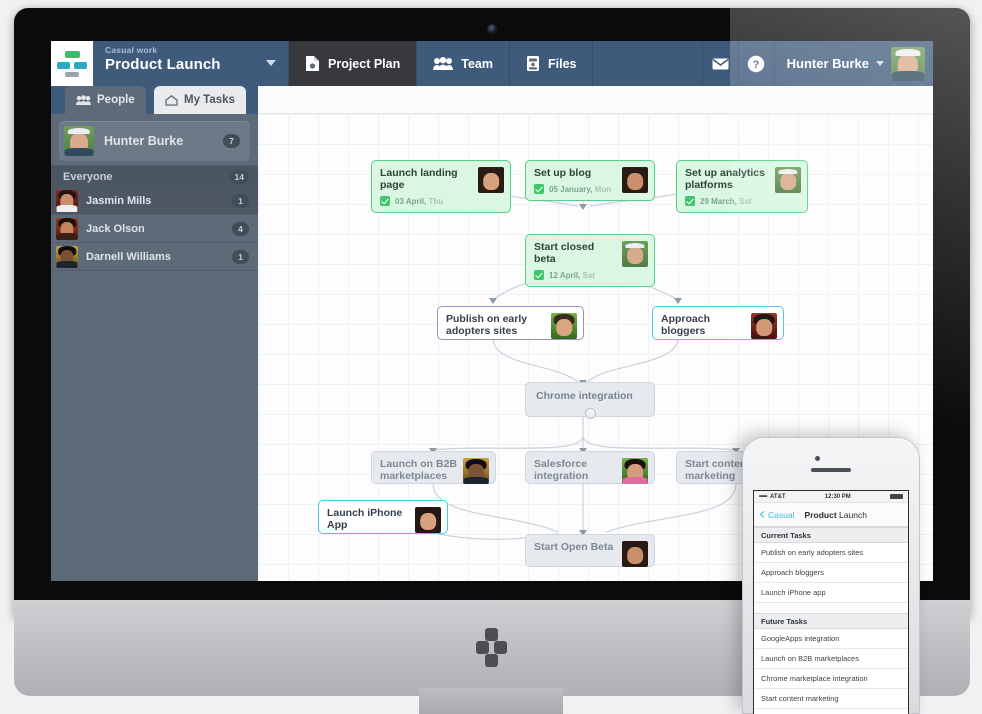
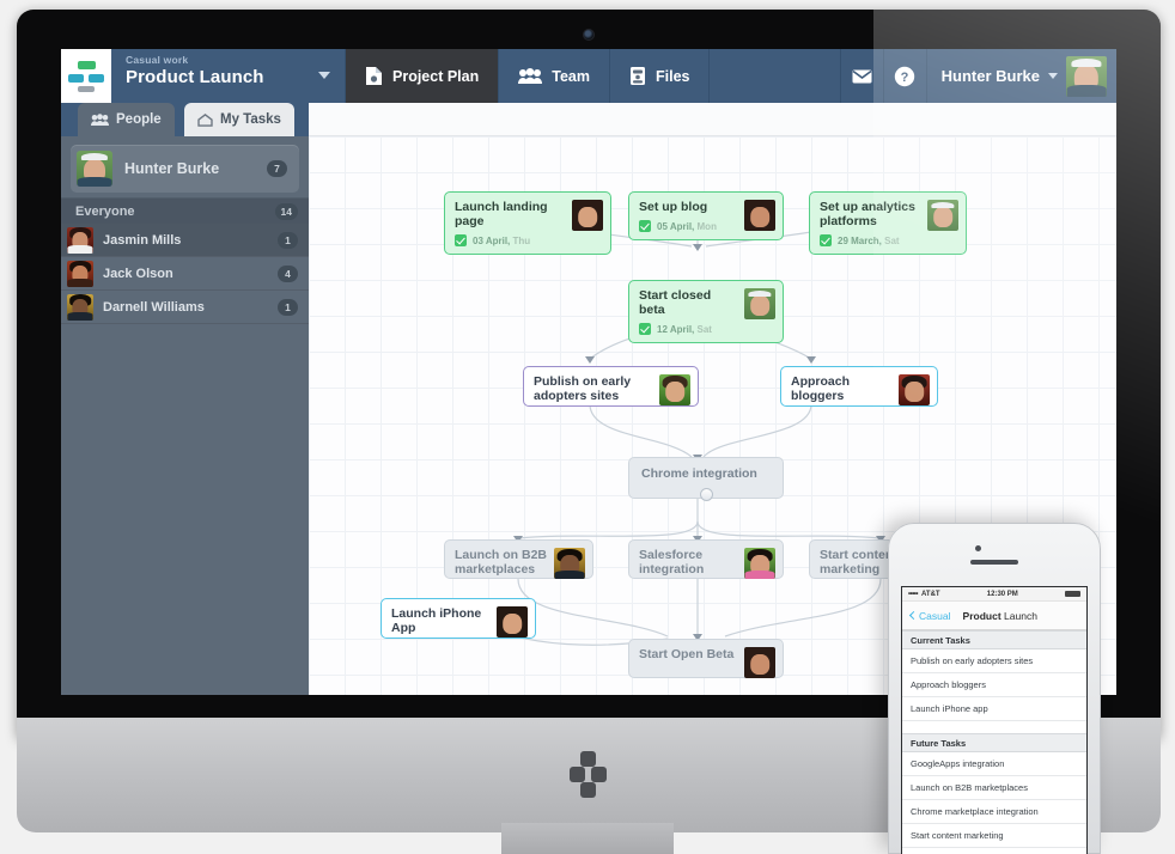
  Casual work
  Product Launch
  Project Plan
  Team
  Files
  People
  My Tasks
  Hunter Burke
  7
  Everyone
  14
  Jasmin Mills
  1
  Jack Olson
  4
  Darnell Williams
  1
  Launch landing page
  03 April, Thu
  Set up blog
- 05 January, Mon
+ 05 April, Mon
  Start closed beta
  12 April, Sat
  Publish on early adopters sites
  Approach bloggers
  Chrome integration
  Launch on B2B marketplaces
  Salesforce integration
  Start con marketin
  Launch iPhone App
  Start Open Beta
  Casual
  Product Launch
  Current Tasks
  Publish on early adopters sites
  Approach bloggers
  Launch iPhone app
  Future Tasks
  GoogleApps integration
  Launch on B2B marketplaces
  Chrome marketplace integration
  Start content marketing
